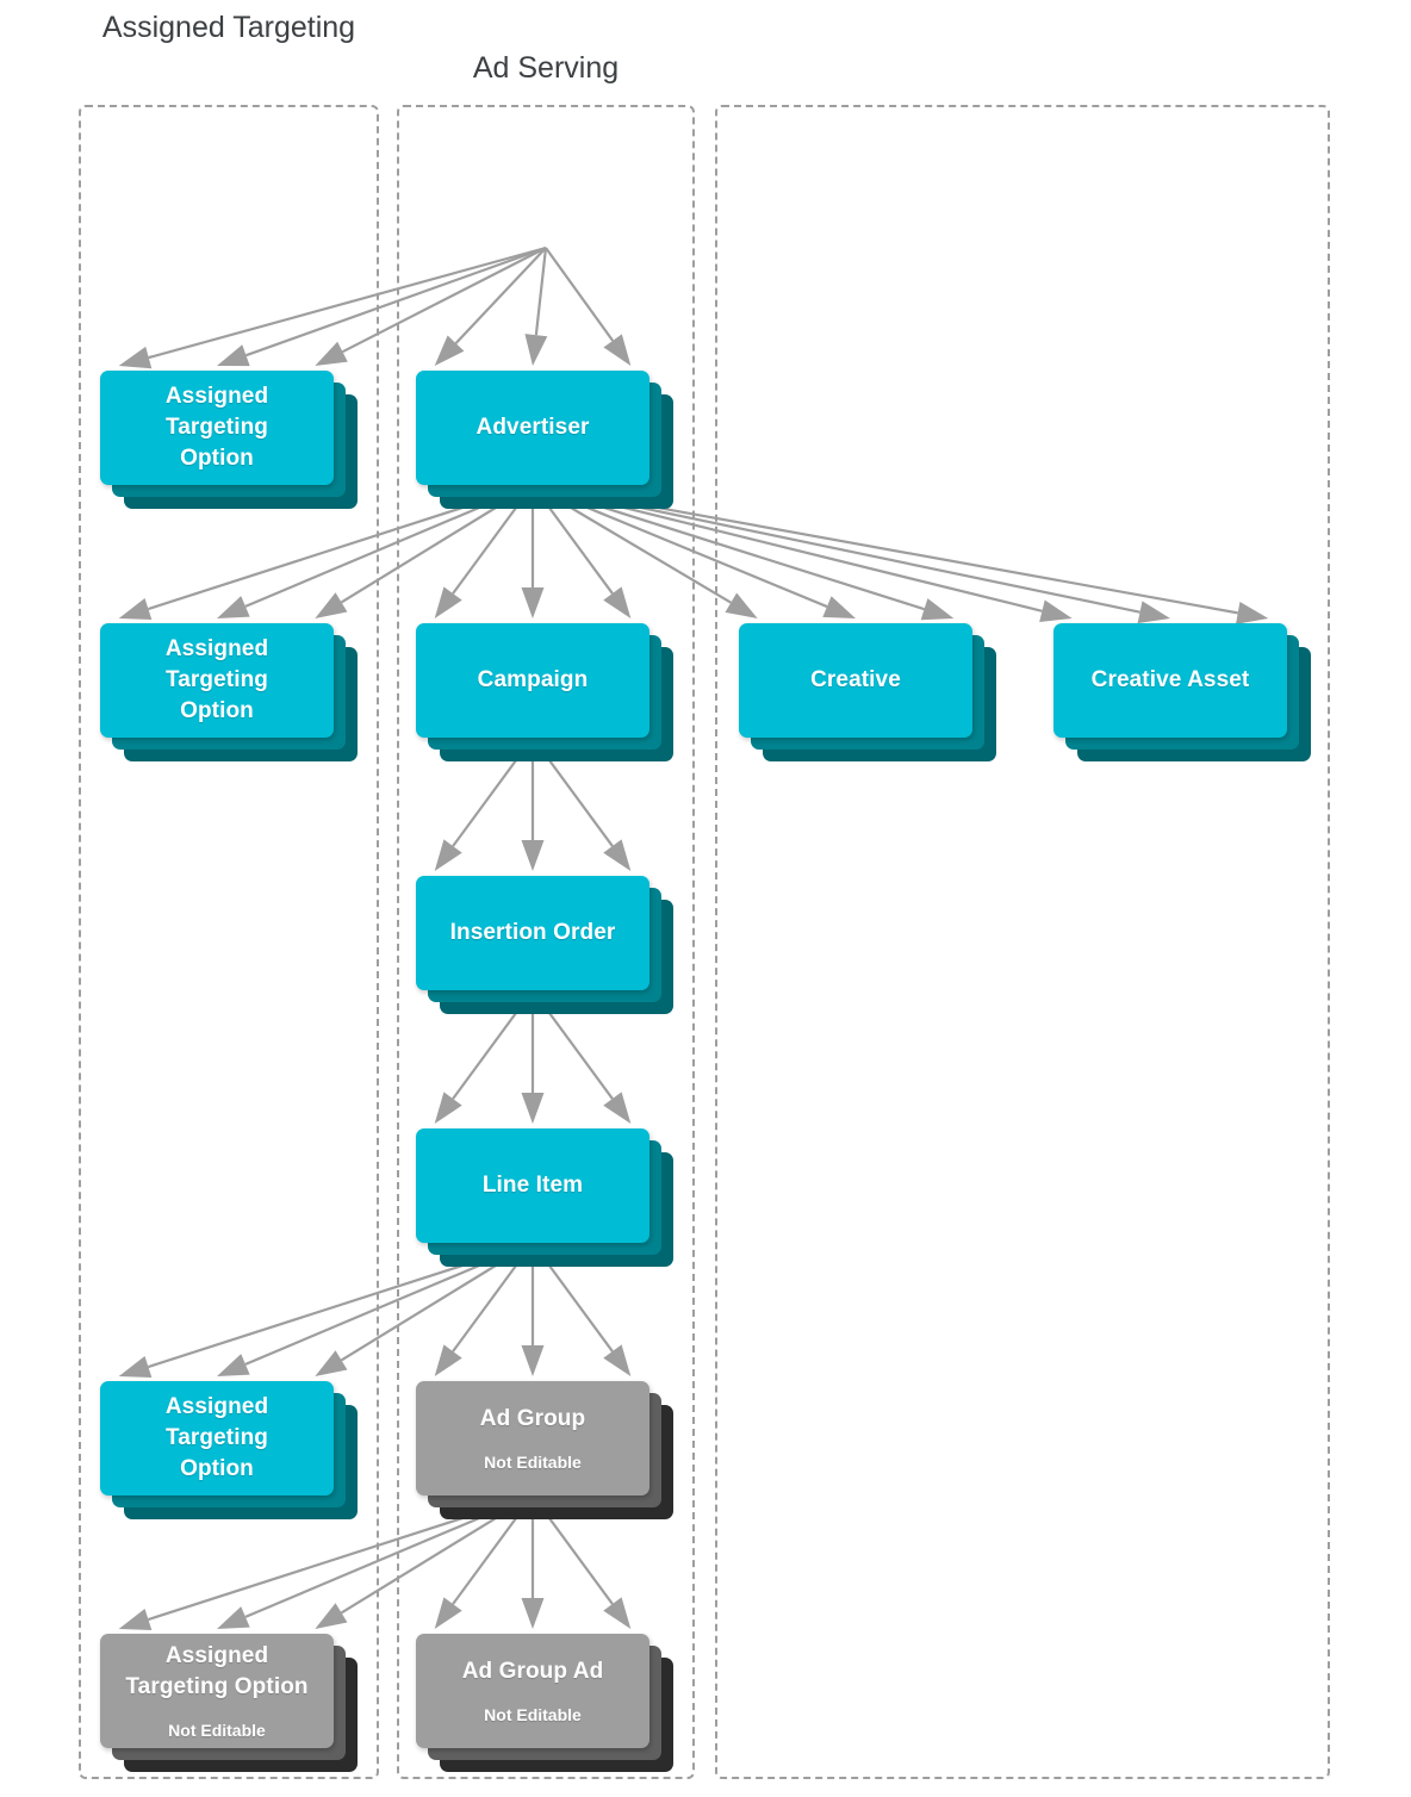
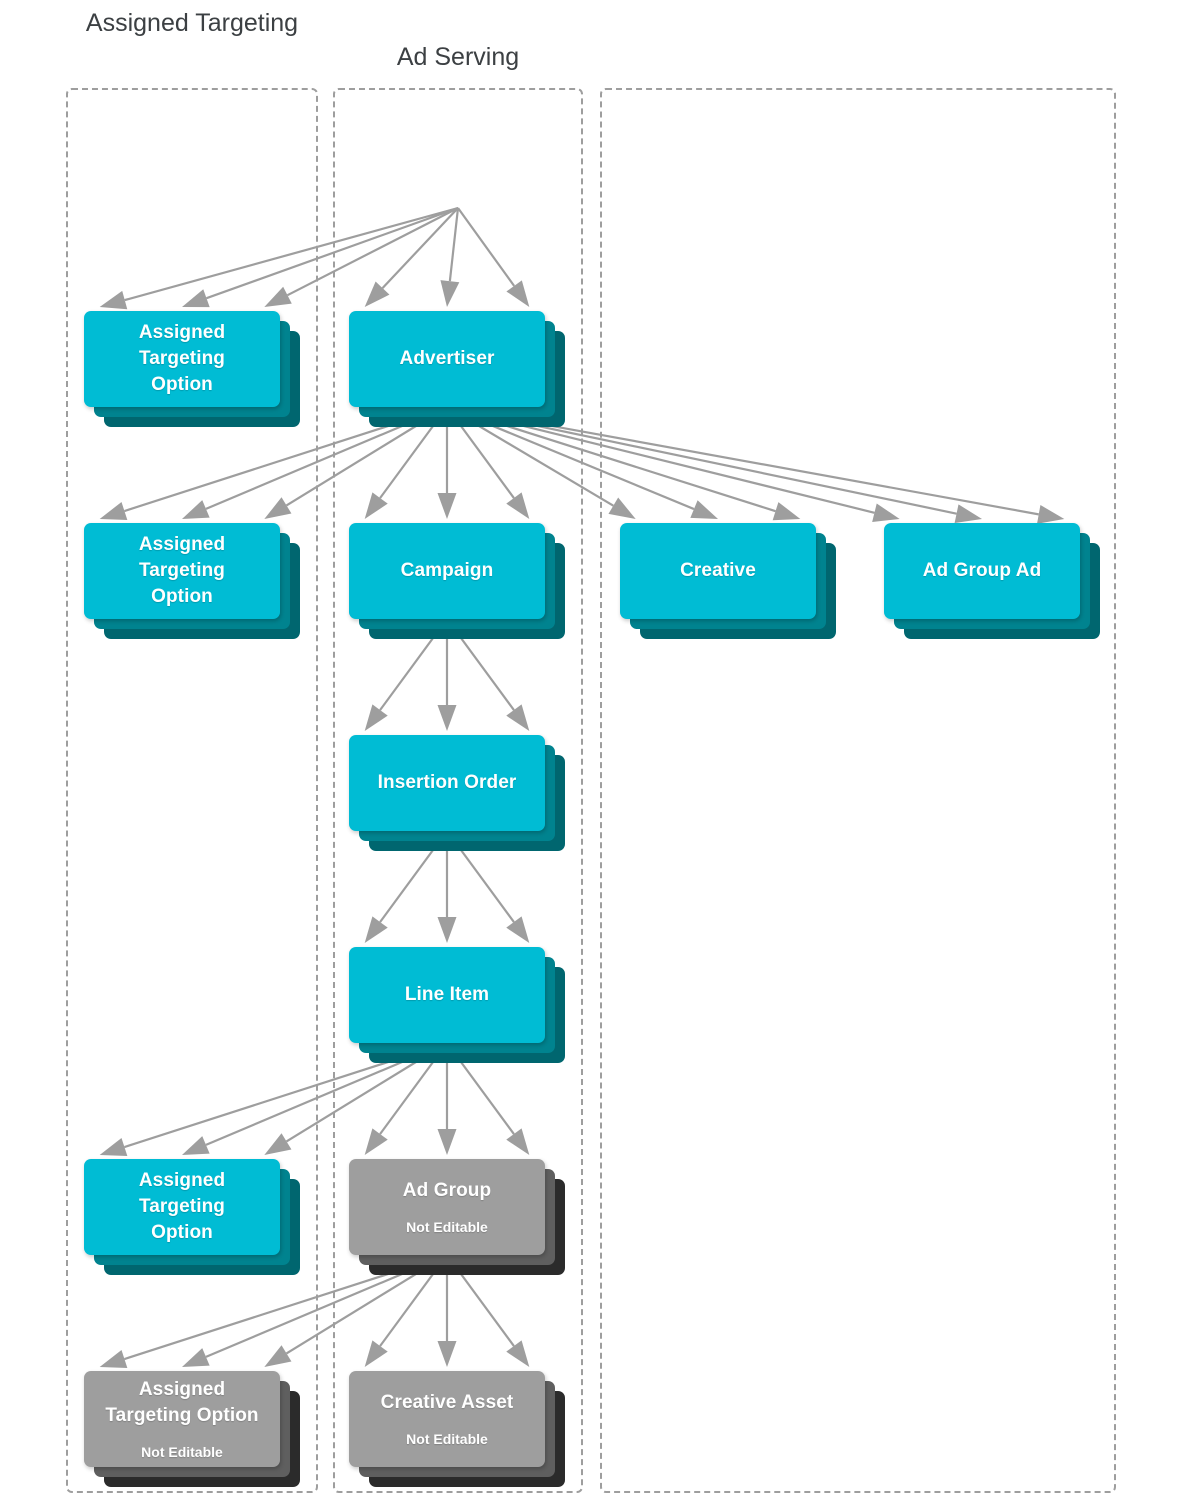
  Assigned Targeting
  Ad Serving
  Assigned
  Targeting
  Option
  Advertiser
  Assigned
  Targeting
  Option
  Campaign
  Creative
- Creative Asset
+ Ad Group Ad
  Insertion Order
  Line Item
  Assigned
  Targeting
  Option
  Ad Group
  Not Editable
  Assigned
  Targeting Option
  Not Editable
- Ad Group Ad
+ Creative Asset
  Not Editable
